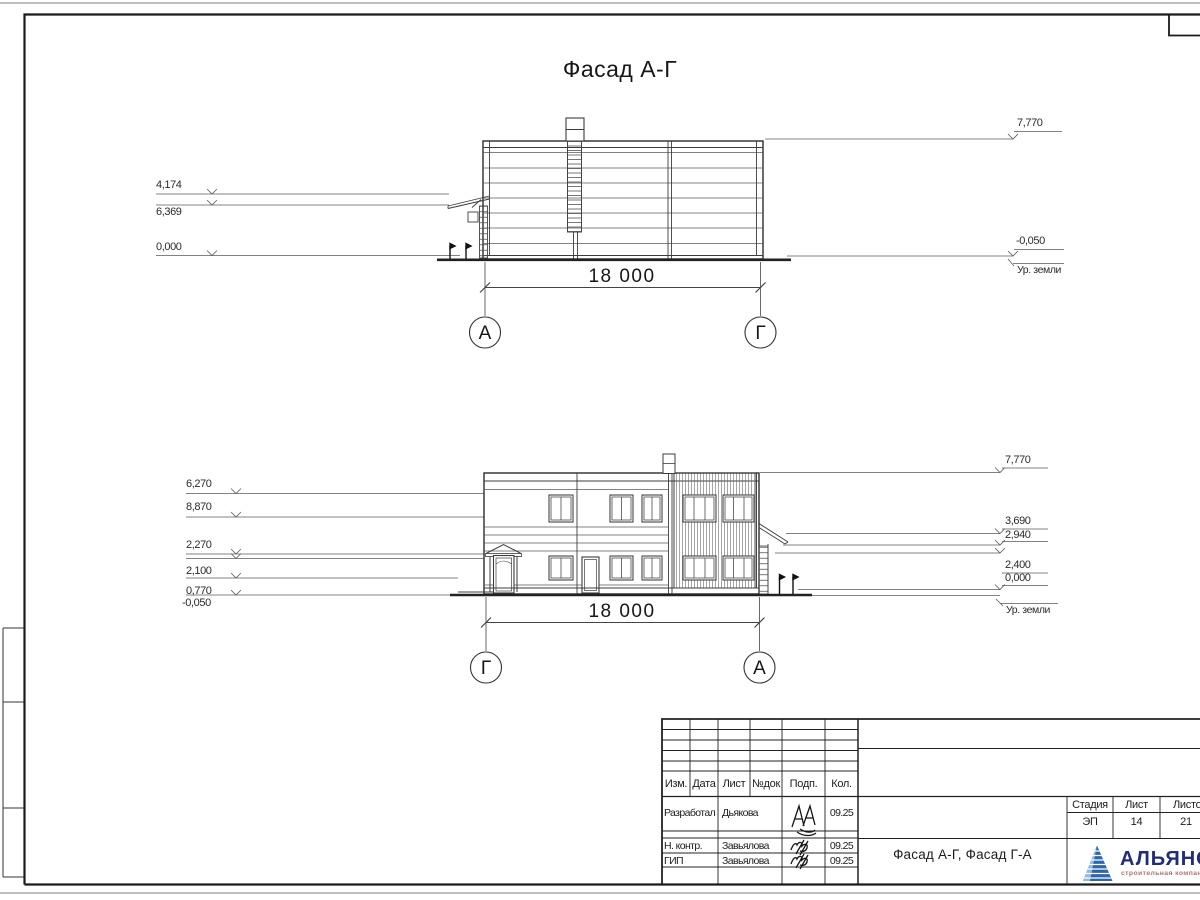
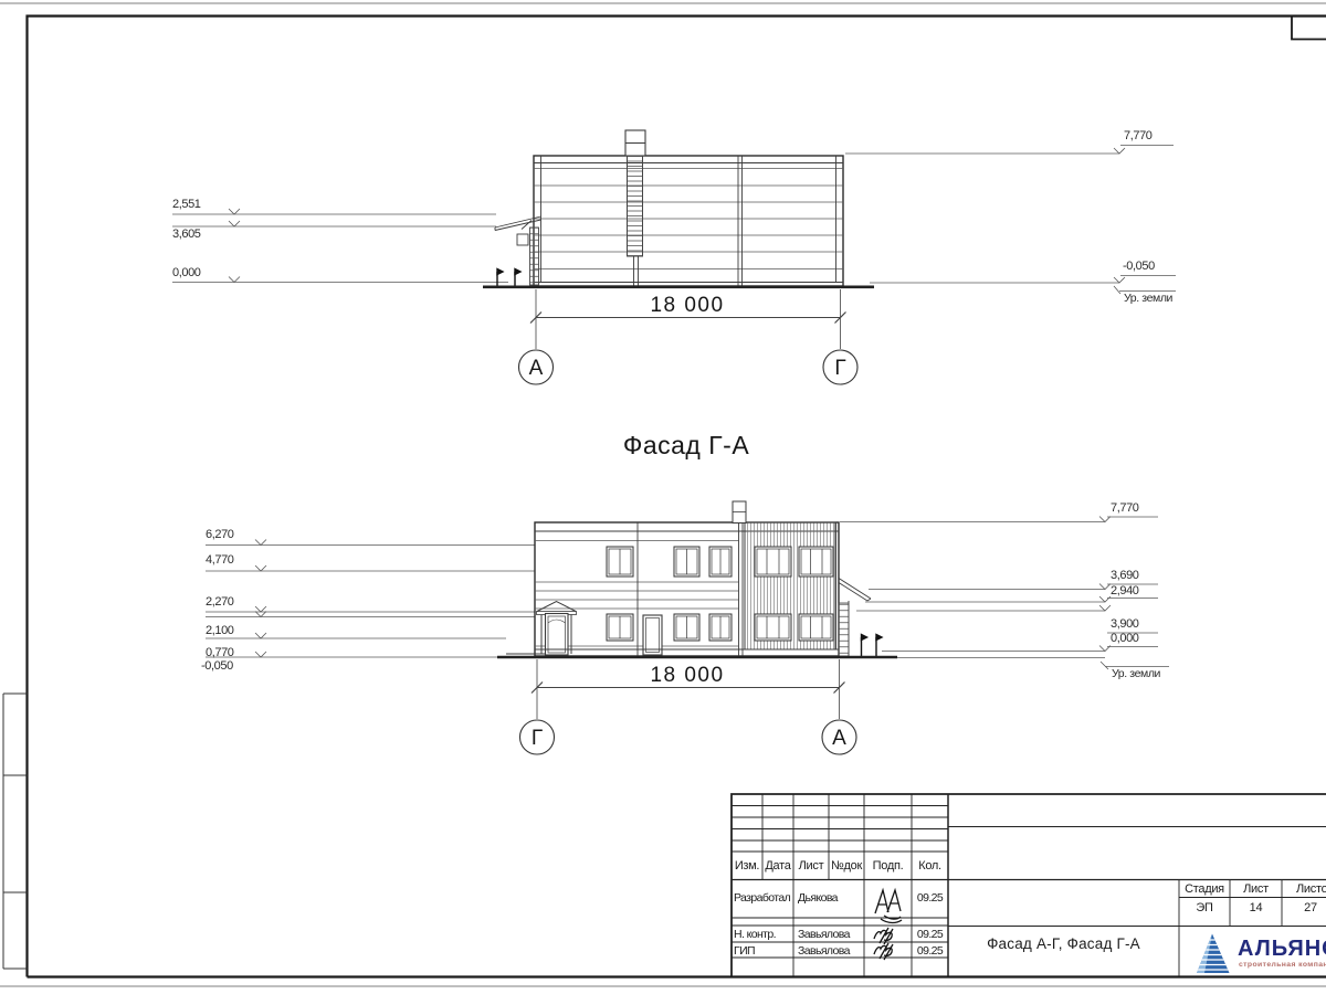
- Фасад А-Г
- 4,174
+ 2,551
- 6,369
+ 3,605
  0,000
  7,770
  -0,050
  Ур. земли
  18 000
  А
  Г
+ Фасад Г-А
  6,270
- 8,870
+ 4,770
  2,270
  2,100
  0,770
  -0,050
  7,770
  3,690
  2,940
- 2,400
+ 3,900
  0,000
  Ур. земли
  18 000
  Г
  А
  Изм.
  Дата
  Лист
  №док
  Подп.
  Кол.
  Разработал
  Дьякова
  09.25
  Н. контр.
  Завьялова
  09.25
  ГИП
  Завьялова
  09.25
  Фасад А-Г, Фасад Г-А
  Стадия
  Лист
  Листо
  ЭП
  14
- 21
+ 27
  АЛЬЯН
